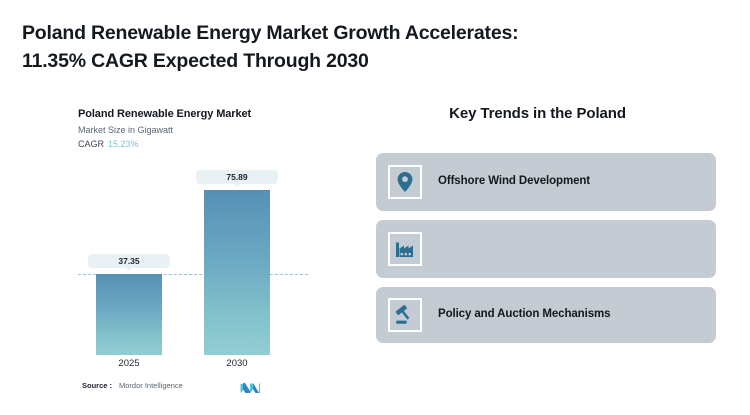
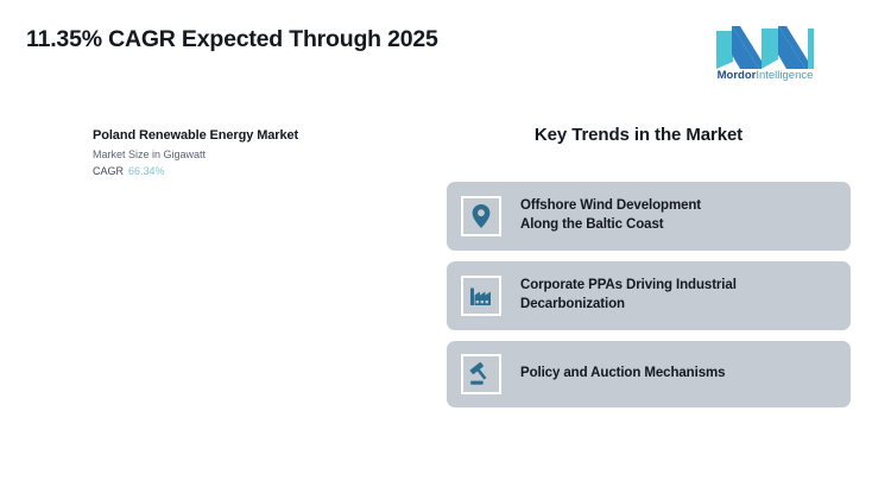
- Poland Renewable Energy Market Growth Accelerates:
- 11.35% CAGR Expected Through 2030
+ 11.35% CAGR Expected Through 2025
+ MordorIntelligence
  Poland Renewable Energy Market
  Market Size in Gigawatt
- CAGR 15.23%
+ CAGR 66.34%
- 37.35
- 75.89
- 2025
- 2030
- Source :
- Mordor Intelligence
- Key Trends in the Poland
+ Key Trends in the Market
  Offshore Wind Development
+ Along the Baltic Coast
+ Corporate PPAs Driving Industrial
+ Decarbonization
  Policy and Auction Mechanisms
